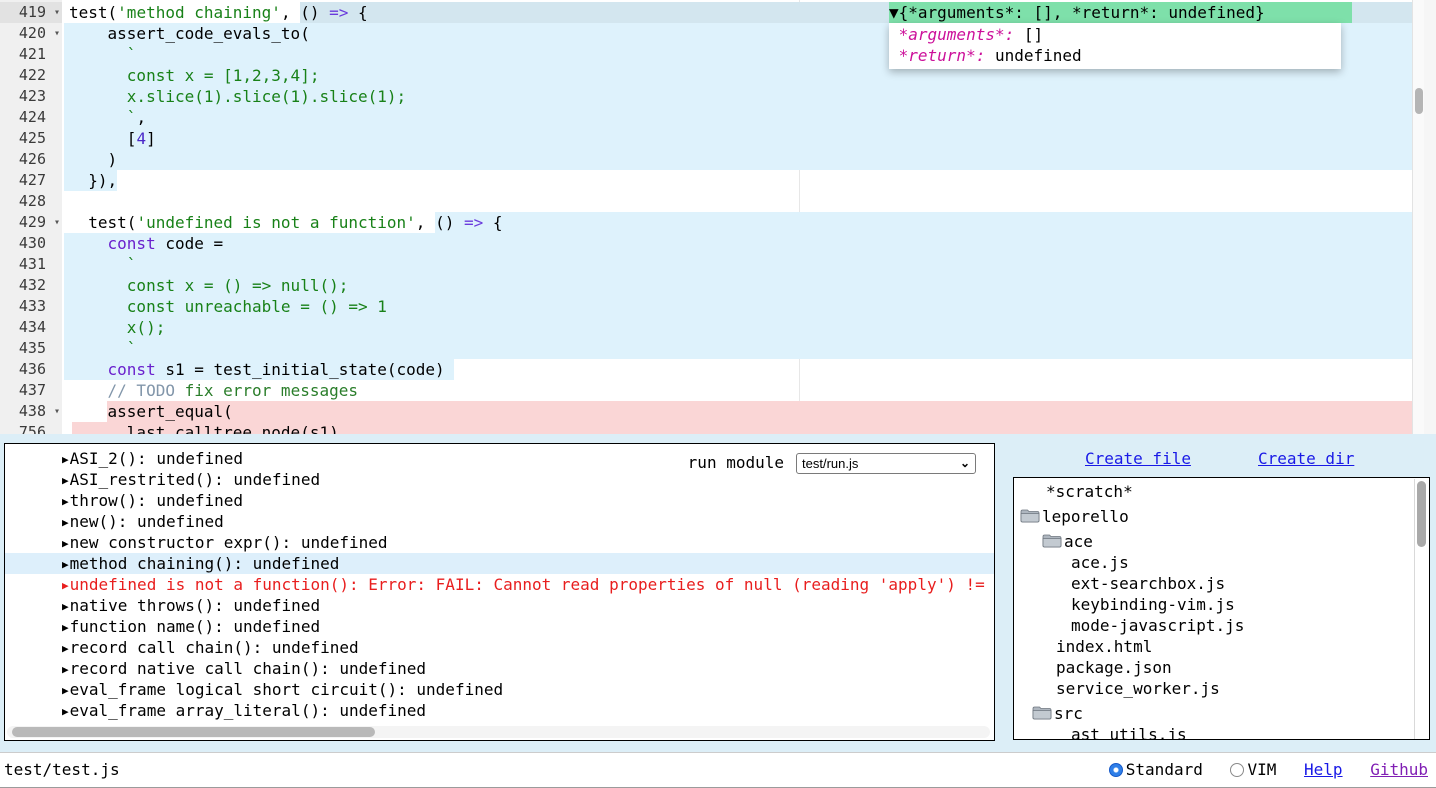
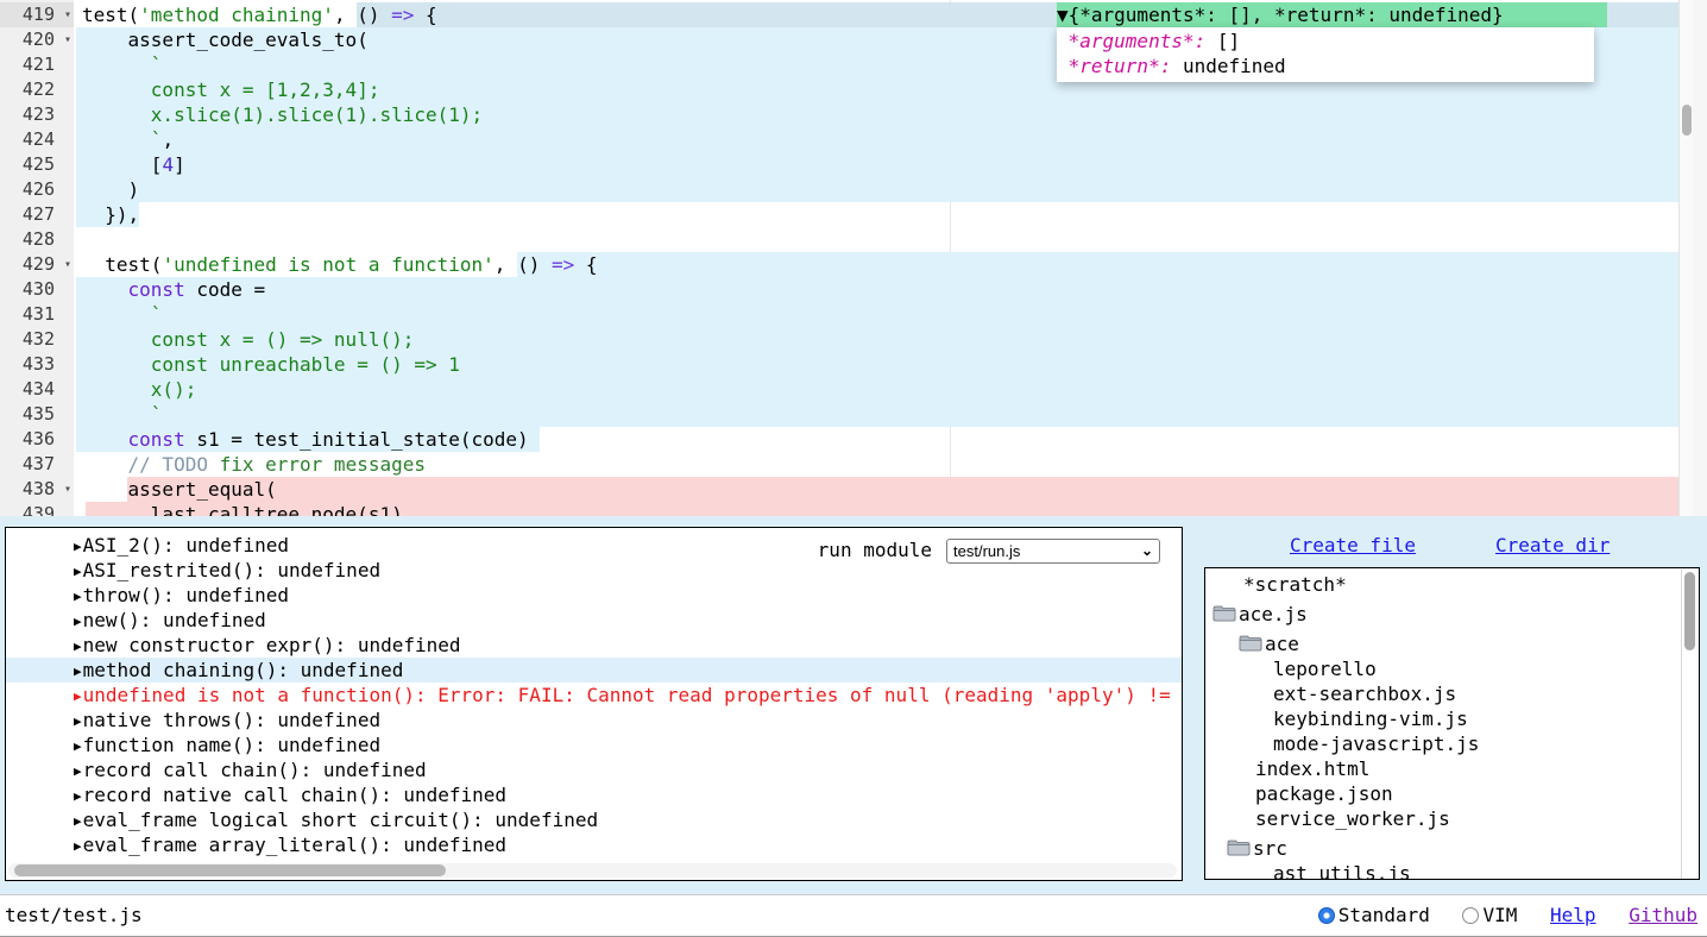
  test('method chaining', () => {
  assert_code_evals_to(
  `
  const x = [1,2,3,4];
  x.slice(1).slice(1).slice(1);
  `,
  [4]
  )
  }),
  test('undefined is not a function', () => {
  const code =
  `
  const x = () => null();
  const unreachable = () => 1
  x();
  `
  const s1 = test_initial_state(code)
  // TODO fix error messages
  assert_equal(
  last_calltree_node(s1),
  419
  ▾
  420
  ▾
  421
  422
  423
  424
  425
  426
  427
  428
  429
  ▾
  430
  431
  432
  433
  434
  435
  436
  437
  438
  ▾
- 756
+ 439
  ▼{*arguments*: [], *return*: undefined}
  *arguments*: []
  *return*: undefined
  ▶ASI_2(): undefined
  ▶ASI_restrited(): undefined
  ▶throw(): undefined
  ▶new(): undefined
  ▶new constructor expr(): undefined
  ▶method chaining(): undefined
  ▶undefined is not a function(): Error: FAIL: Cannot read properties of null (reading 'apply') !=
  ▶native throws(): undefined
  ▶function name(): undefined
  ▶record call chain(): undefined
  ▶record native call chain(): undefined
  ▶eval_frame logical short circuit(): undefined
  ▶eval_frame array_literal(): undefined
  run module test/run.js
  ⌄
  Create file
  Create dir
  *scratch*
- leporello
+ ace.js
  ace
- ace.js
+ leporello
  ext-searchbox.js
  keybinding-vim.js
  mode-javascript.js
  index.html
  package.json
  service_worker.js
  src
  ast_utils.js
  test/test.js
  Standard VIM Help Github
